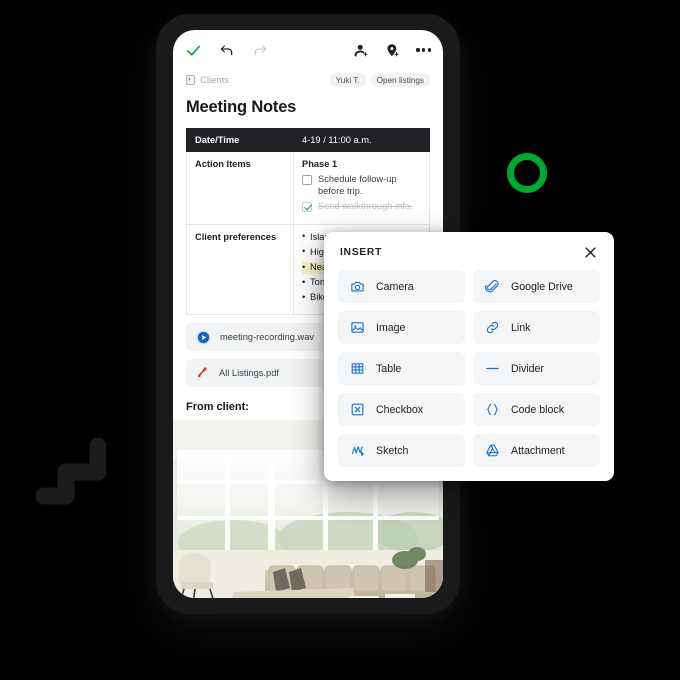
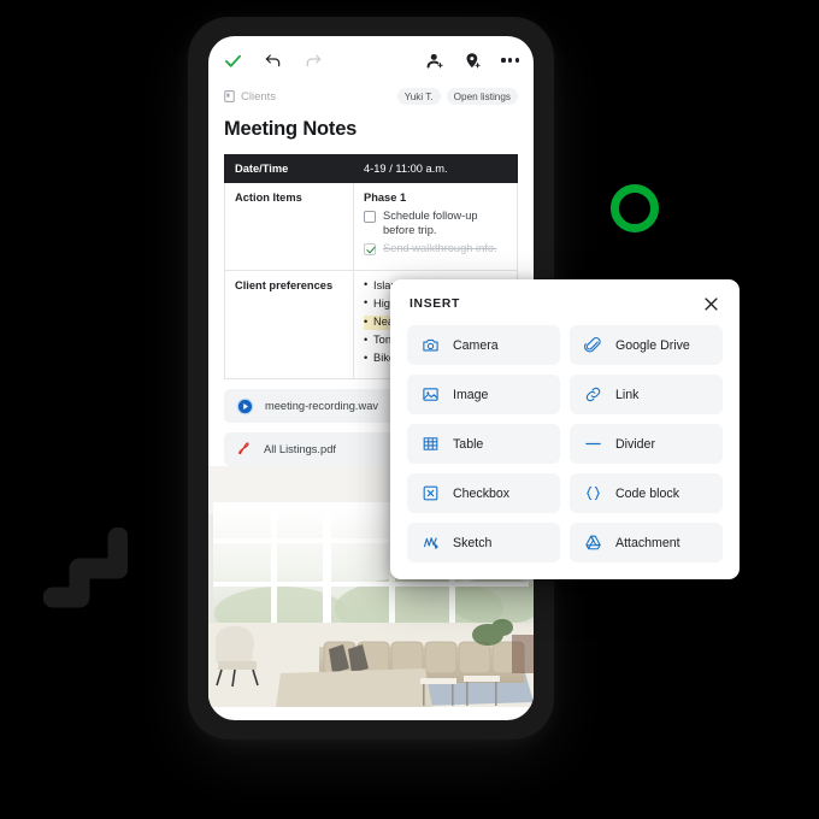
  Clients
  Yuki T.
  Open listings
  Meeting Notes
  Date/Time	4-19 / 11:00 a.m.
  Action Items	Phase 1 Schedule follow-up before trip. Send walkthrough info.
  meeting-recording.wav
  All Listings.pdf
- From client:
  INSERT
  Camera
  Google Drive
  Image
  Link
  Table
  Divider
  Checkbox
  Code block
  Sketch
  Attachment
